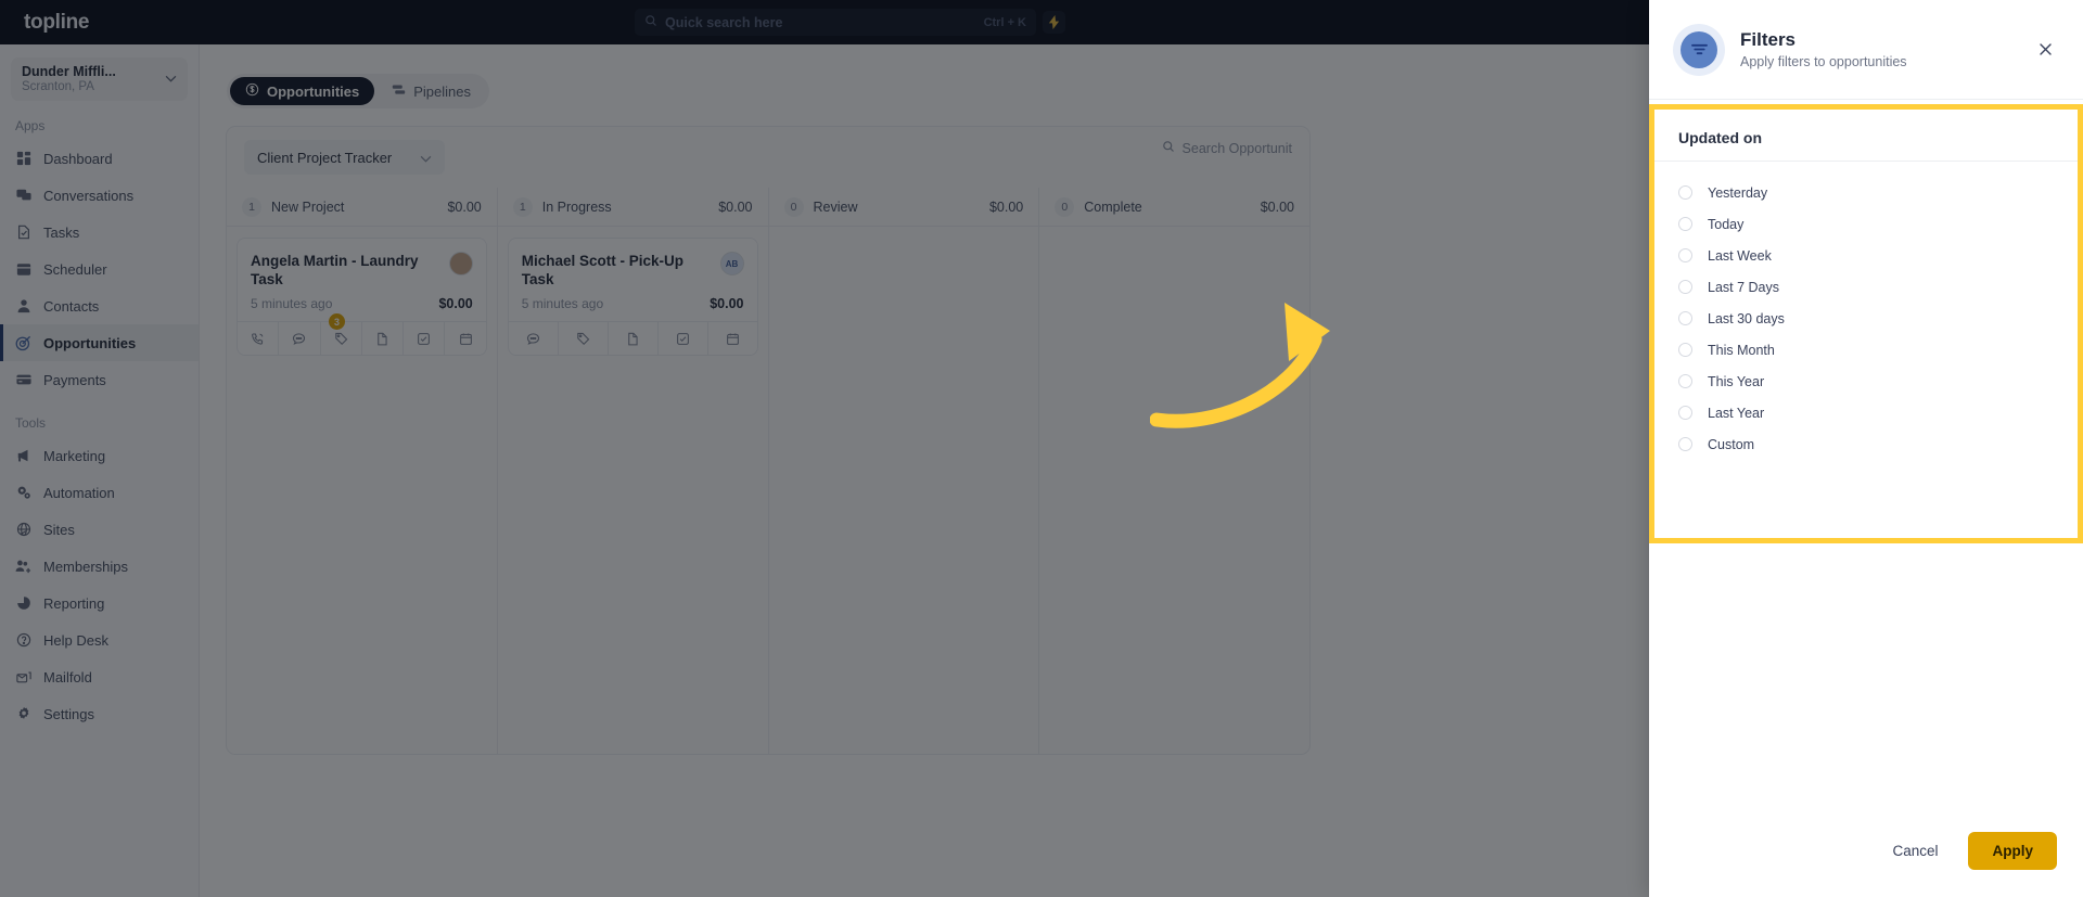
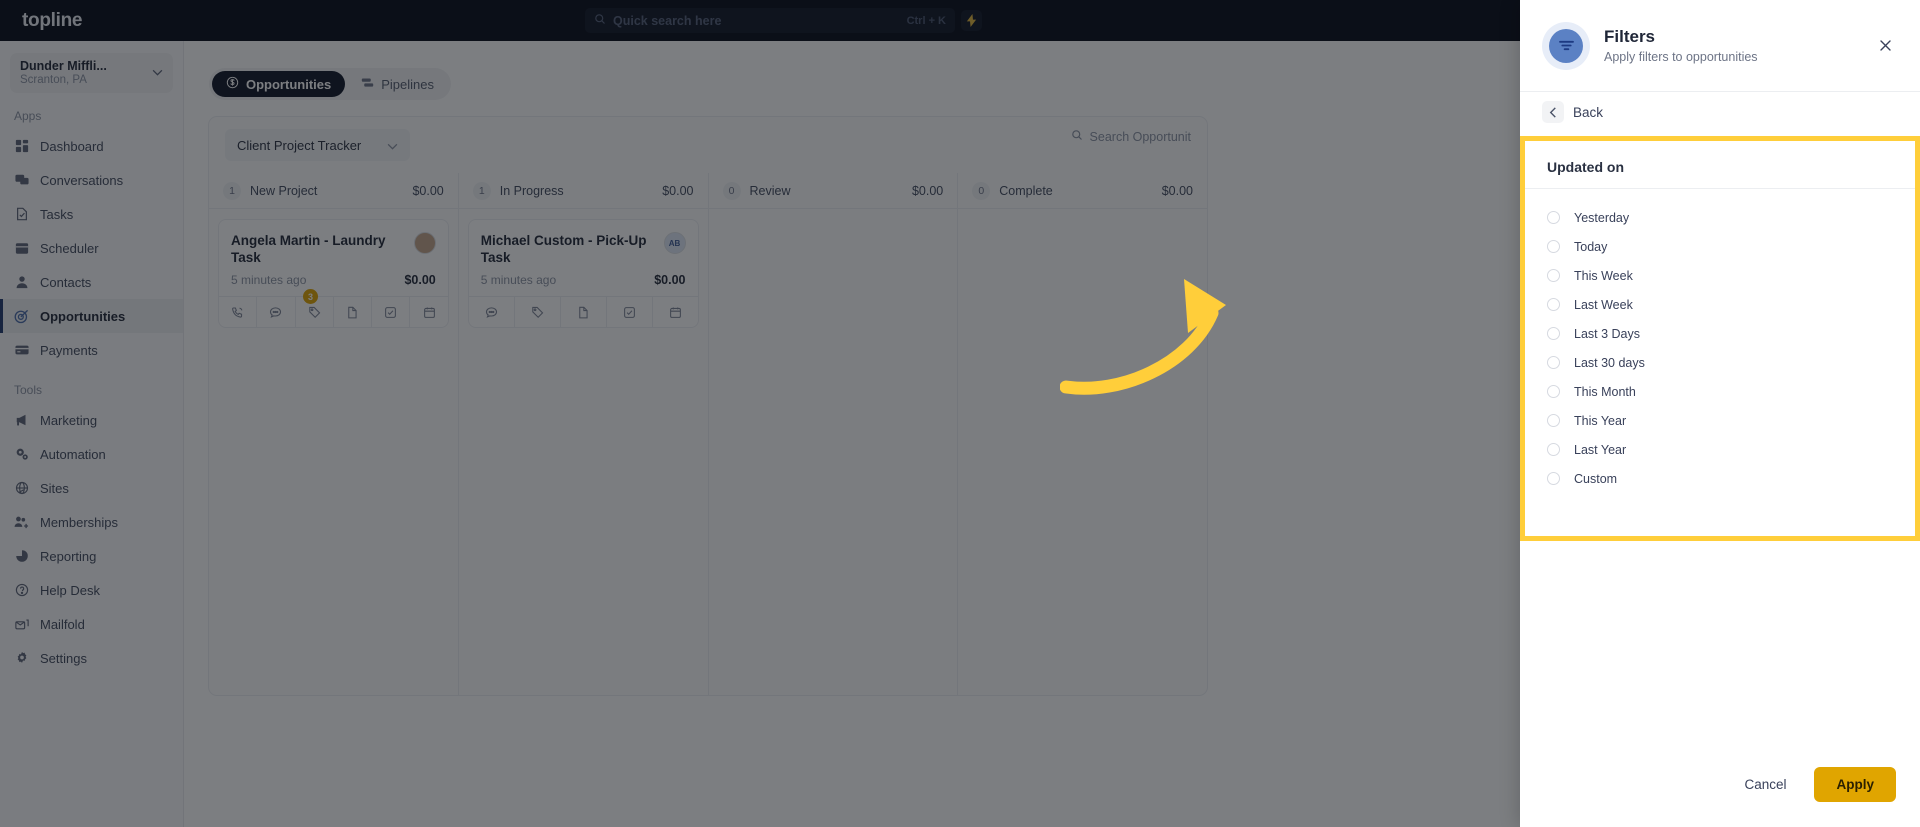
  topline
  Quick search here
  Ctrl + K
  Dunder Miffli...
  Scranton, PA
  Apps
  Dashboard
  Conversations
  Tasks
  Scheduler
  Contacts
  Opportunities
  Payments
  Tools
  Marketing
  Automation
  Sites
  Memberships
  Reporting
  Help Desk
  Mailfold
  Settings
  Opportunities
  Pipelines
  Client Project Tracker
  Search Opportunit
  1
  New Project
  $0.00
  Angela Martin - Laundry Task
  5 minutes ago
  $0.00
  3
  1
  In Progress
  $0.00
- Michael Scott - Pick-Up Task
+ Michael Custom - Pick-Up Task
  AB
  5 minutes ago
  $0.00
  0
  Review
  $0.00
  0
  Complete
  $0.00
  Filters
  Apply filters to opportunities
+ Back
  Updated on
  Yesterday
  Today
+ This Week
  Last Week
- Last 7 Days
+ Last 3 Days
  Last 30 days
  This Month
  This Year
  Last Year
  Custom
  Cancel
  Apply
